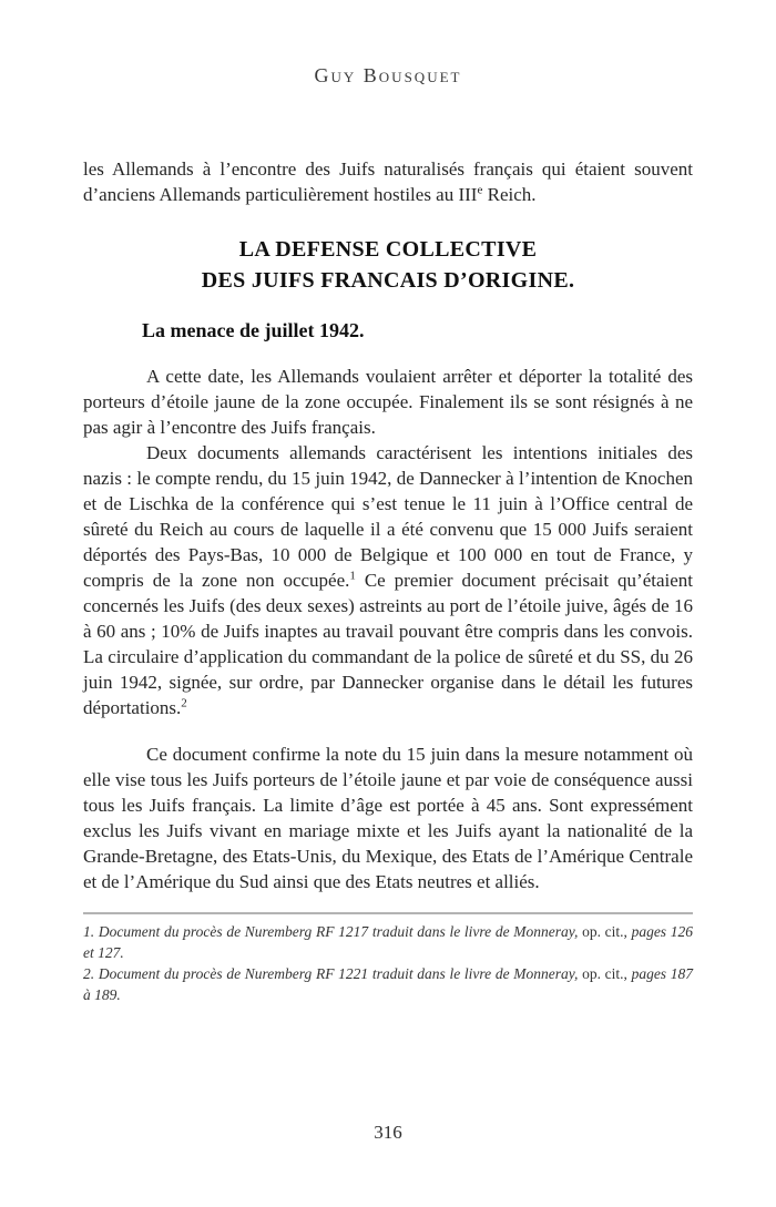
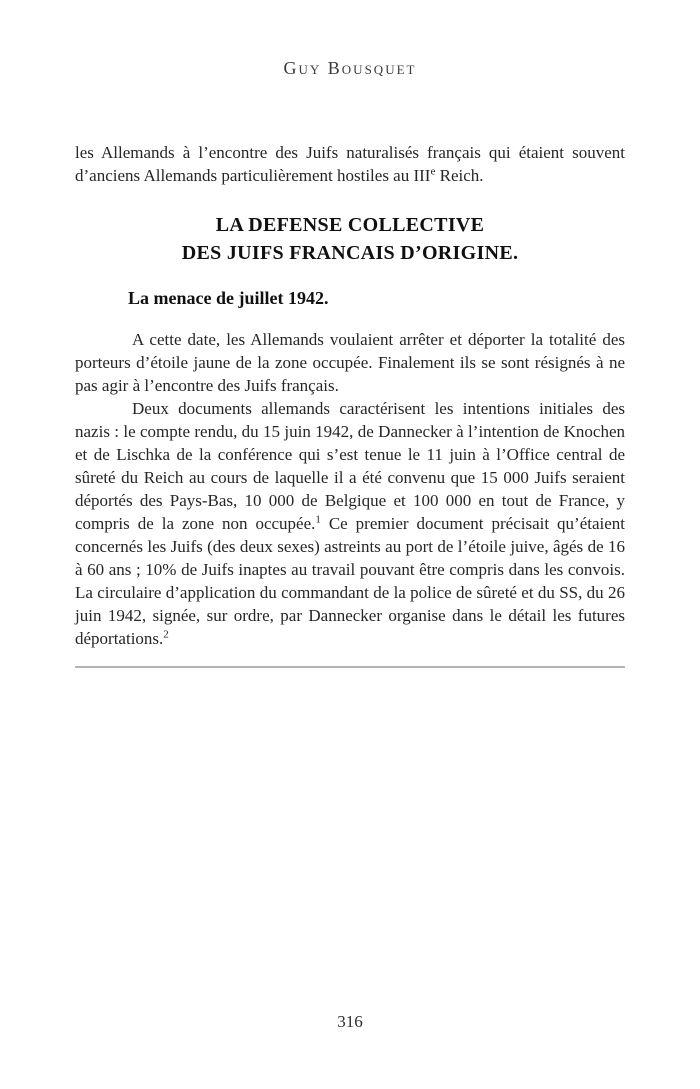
  Guy Bousquet
  les Allemands à l’encontre des Juifs naturalisés français qui étaient souvent d’anciens Allemands particulièrement hostiles au IIIe Reich.
  LA DEFENSE COLLECTIVE
  DES JUIFS FRANCAIS D’ORIGINE.
  La menace de juillet 1942.
  A cette date, les Allemands voulaient arrêter et déporter la totalité des porteurs d’étoile jaune de la zone occupée. Finalement ils se sont résignés à ne pas agir à l’encontre des Juifs français.
  Deux documents allemands caractérisent les intentions initiales des nazis : le compte rendu, du 15 juin 1942, de Dannecker à l’intention de Knochen et de Lischka de la conférence qui s’est tenue le 11 juin à l’Office central de sûreté du Reich au cours de laquelle il a été convenu que 15 000 Juifs seraient déportés des Pays-Bas, 10 000 de Belgique et 100 000 en tout de France, y compris de la zone non occupée.1 Ce premier document précisait qu’étaient concernés les Juifs (des deux sexes) astreints au port de l’étoile juive, âgés de 16 à 60 ans ; 10% de Juifs inaptes au travail pouvant être compris dans les convois. La circulaire d’application du commandant de la police de sûreté et du SS, du 26 juin 1942, signée, sur ordre, par Dannecker organise dans le détail les futures déportations.2
- Ce document confirme la note du 15 juin dans la mesure notamment où elle vise tous les Juifs porteurs de l’étoile jaune et par voie de conséquence aussi tous les Juifs français. La limite d’âge est portée à 45 ans. Sont expressément exclus les Juifs vivant en mariage mixte et les Juifs ayant la nationalité de la Grande-Bretagne, des Etats-Unis, du Mexique, des Etats de l’Amérique Centrale et de l’Amérique du Sud ainsi que des Etats neutres et alliés.
- 1. Document du procès de Nuremberg RF 1217 traduit dans le livre de Monneray, op. cit., pages 126 et 127.
- 2. Document du procès de Nuremberg RF 1221 traduit dans le livre de Monneray, op. cit., pages 187 à 189.
  316
